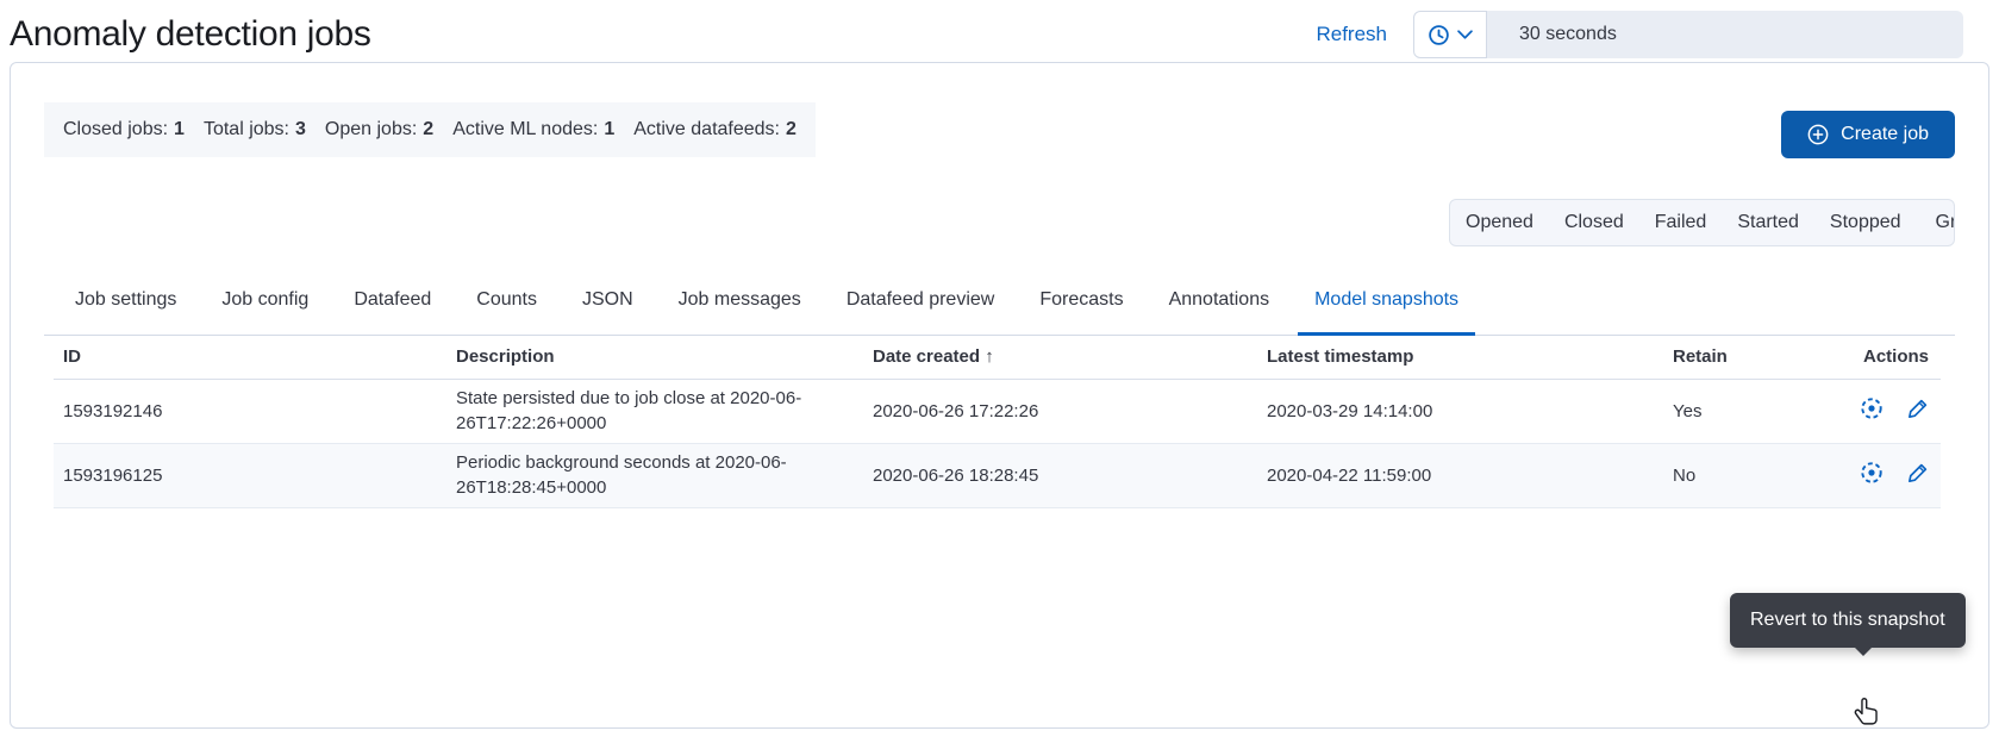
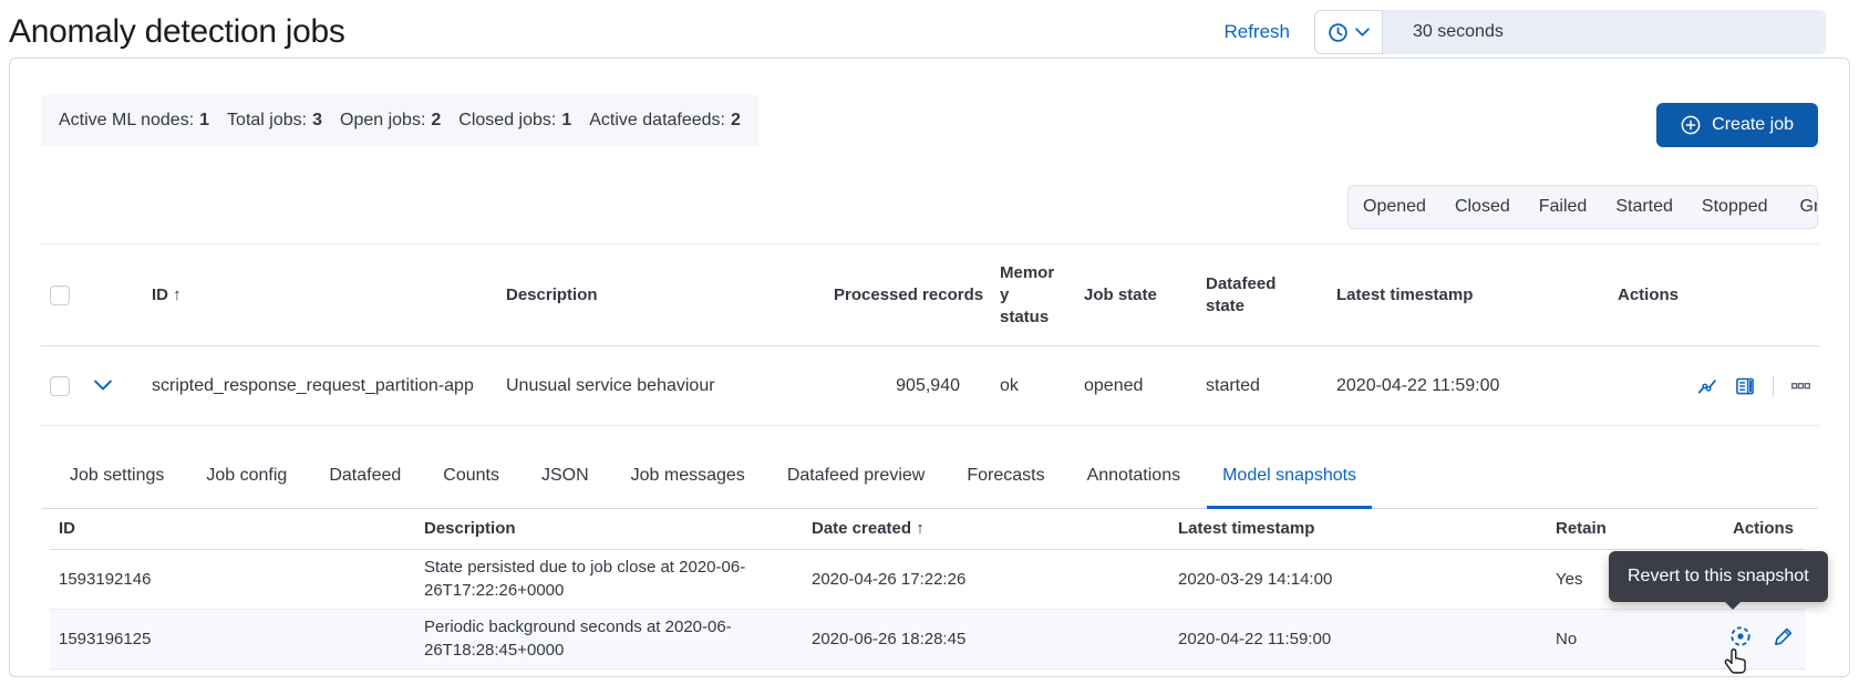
  Anomaly detection jobs
  Refresh
  30 seconds
- Closed jobs: 1
+ Active ML nodes: 1
  Total jobs: 3
  Open jobs: 2
- Active ML nodes: 1
+ Closed jobs: 1
  Active datafeeds: 2
  Create job
  Opened
  Closed
  Failed
  Started
  Stopped
+ 		ID ↑	Description	Processed records	Memory status	Job state	Datafeed state	Latest timestamp	Actions
+ 		scripted_response_request_partition-app	Unusual service behaviour	905,940	ok	opened	started	2020-04-22 11:59:00
  Job settings
  Job config
  Datafeed
  Counts
  JSON
  Job messages
  Datafeed preview
  Forecasts
  Annotations
  Model snapshots
  ID	Description	Date created ↑	Latest timestamp	Retain	Actions
- 1593192146	State persisted due to job close at 2020-06-26T17:22:26+0000	2020-06-26 17:22:26	2020-03-29 14:14:00	Yes
+ 1593192146	State persisted due to job close at 2020-06-26T17:22:26+0000	2020-04-26 17:22:26	2020-03-29 14:14:00	Yes
  1593196125	Periodic background seconds at 2020-06-26T18:28:45+0000	2020-06-26 18:28:45	2020-04-22 11:59:00	No
  Revert to this snapshot
